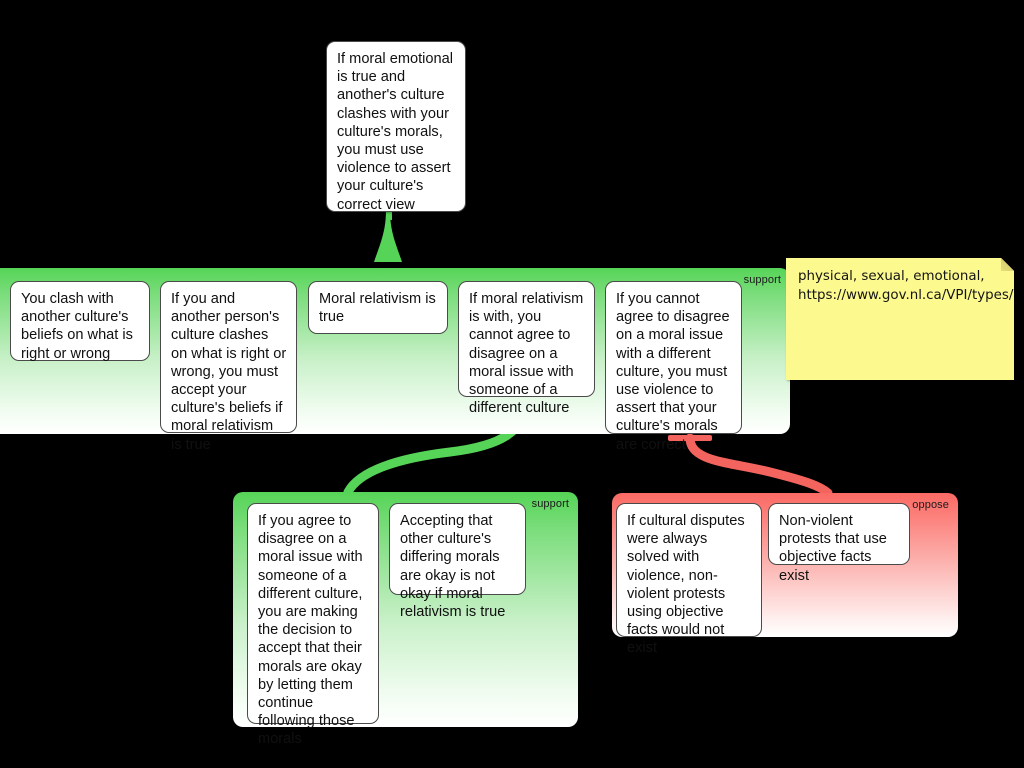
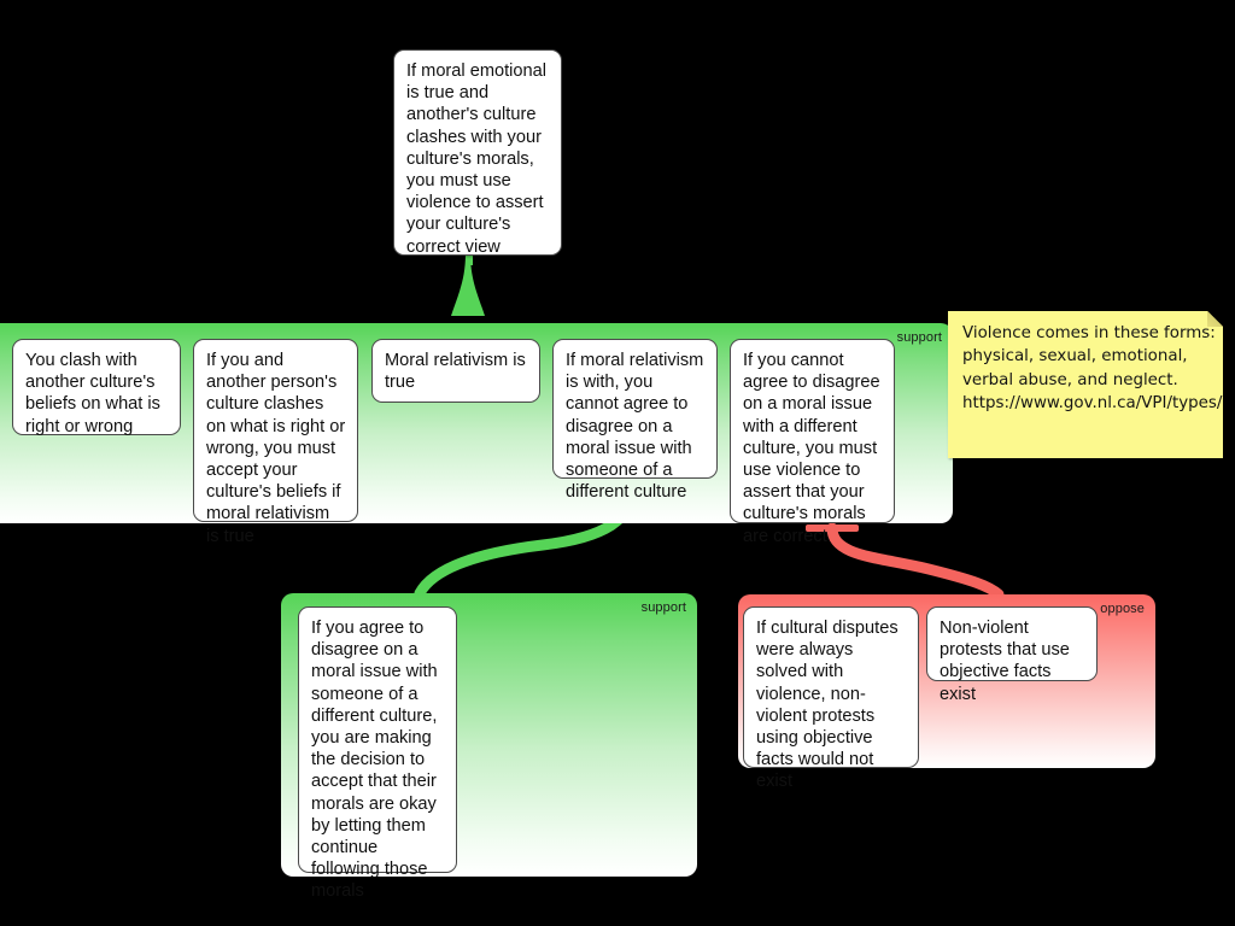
  If moral emotional is true and another's culture clashes with your culture's morals, you must use violence to assert your culture's correct view
  support
  You clash with another culture's beliefs on what is right or wrong
  If you and another person's culture clashes on what is right or wrong, you must accept your culture's beliefs if moral relativism
  Moral relativism is true
  If moral relativism is with, you cannot agree to disagree on a moral issue with someone of a different culture
  If you cannot agree to disagree on a moral issue with a different culture, you must use violence to assert that your culture's morals are correct
+ Violence comes in these forms:
  physical, sexual, emotional,
+ verbal abuse, and neglect.
  https://www.gov.nl.ca/VPI/types/
  support
  If you agree to disagree on a moral issue with someone of a different culture, you are making the decision to accept that their morals are okay by letting them continue following those
- Accepting that other culture's differing morals are okay is not okay if moral relativism is true
  oppose
  If cultural disputes were always solved with violence, non-violent protests using objective facts would not
  Non-violent protests that use objective facts exist
